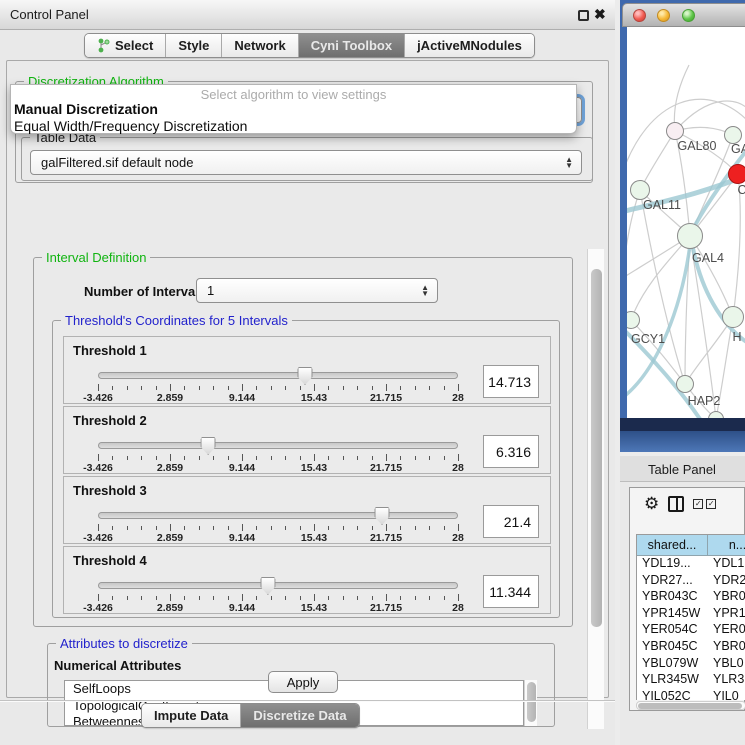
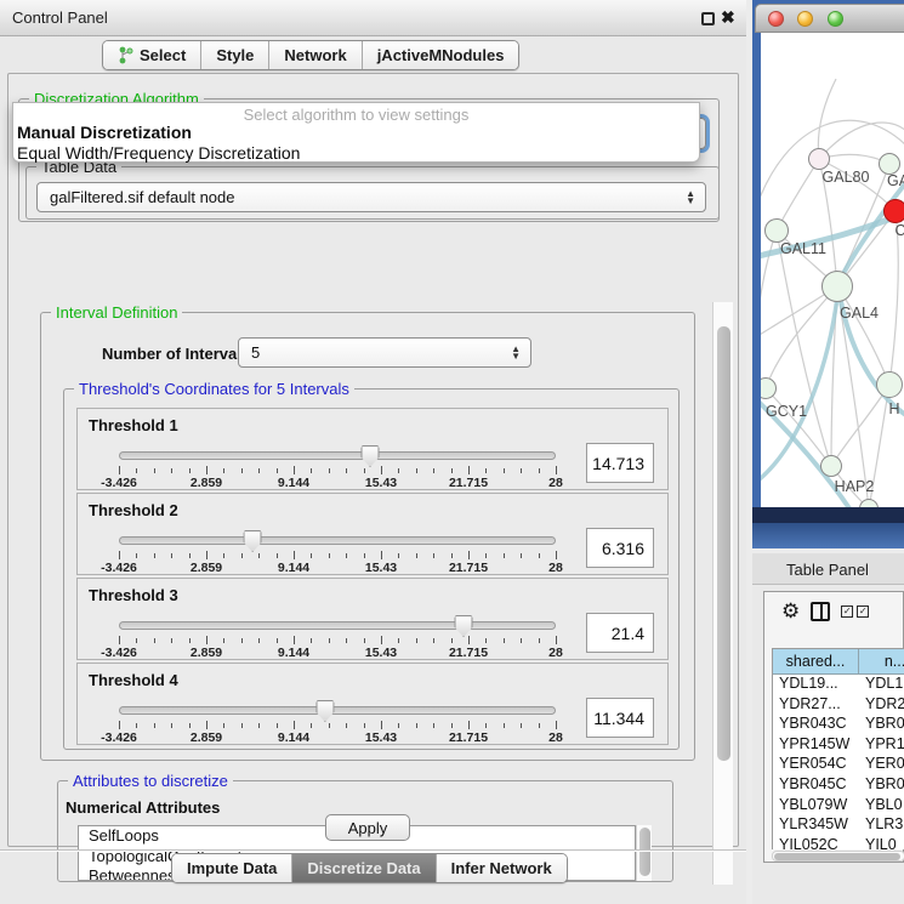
  Control Panel
  ✖
  Select
  Style
  Network
- Cyni Toolbox
  jActiveMNodules
  Discretization Algorithm
  Table Data
  galFiltered.sif default node
  ▲
  ▼
  Interval Definition
  Number of Interva
- 1
+ 5
  ▲
  ▼
  Threshold's Coordinates for 5 Intervals
  Threshold 1
  -3.426
  2.859
  9.144
  15.43
  21.715
  28
  14.713
  Threshold 2
  -3.426
  2.859
  9.144
  15.43
  21.715
  28
  6.316
  Threshold 3
  -3.426
  2.859
  9.144
  15.43
  21.715
  28
  21.4
  Threshold 4
  -3.426
  2.859
  9.144
  15.43
  21.715
  28
  11.344
  Attributes to discretize
  Numerical Attributes
  SelfLoops
  Apply
  Impute Data
  Discretize Data
+ Infer Network
  GAL80
  C
  GAL11
  GAL4
  GCY1
  H
  HAP2
  Table Panel
  ⚙
  ✓
  ✓
  shared...
  n...
  YDL19...
  YDL1
  YDR27...
  YDR2
  YBR043C
  YBR0
  YPR145W
  YPR1
  YER054C
  YER0
  YBR045C
  YBR0
  YBL079W
  YBL0
  YLR345W
  YLR3
  YIL052C
  YIL0
  Select algorithm to view settings
  Manual Discretization
  Equal Width/Frequency Discretization
